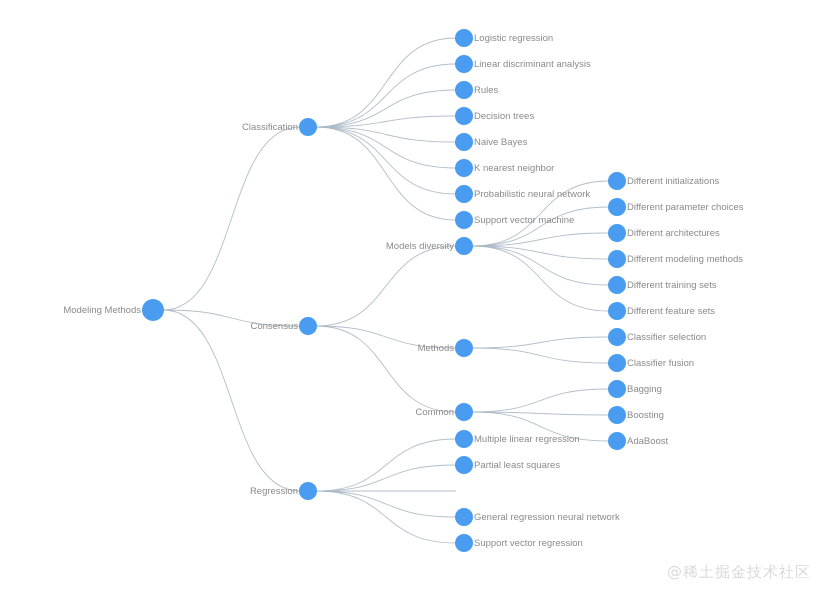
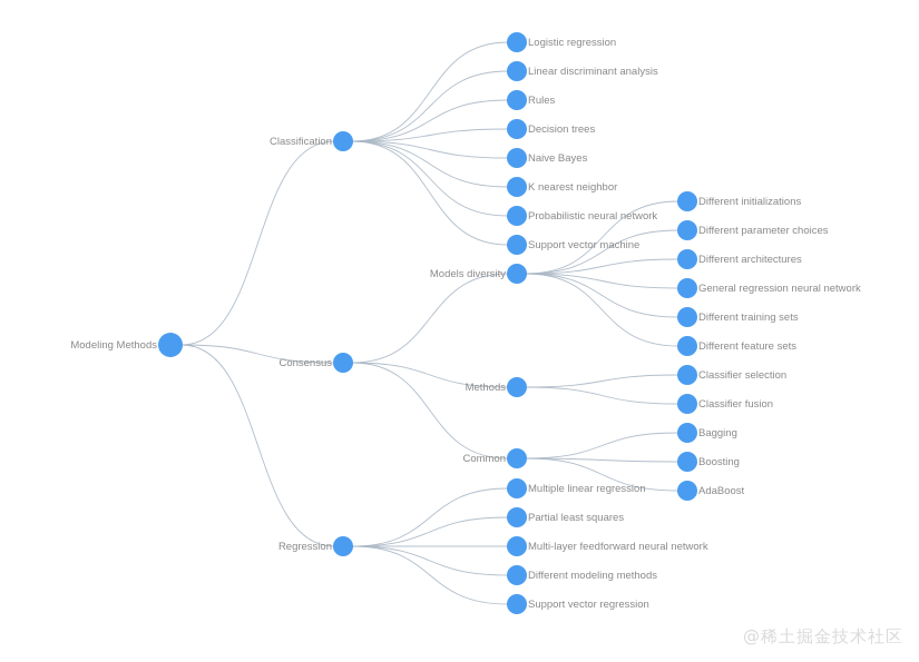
  Modeling Methods
  Classification
  Consensus
  Regression
  Logistic regression
  Linear discriminant analysis
  Rules
  Decision trees
  Naive Bayes
  K nearest neighbor
  Probabilistic neural network
  Support vector machine
  Models diversity
  Methods
  Common
  Multiple linear regression
  Partial least squares
+ Multi-layer feedforward neural network
- General regression neural network
+ Different modeling methods
  Support vector regression
  Different initializations
  Different parameter choices
  Different architectures
- Different modeling methods
+ General regression neural network
  Different training sets
  Different feature sets
  Classifier selection
  Classifier fusion
  Bagging
  Boosting
  AdaBoost
  @稀土掘金技术社区
